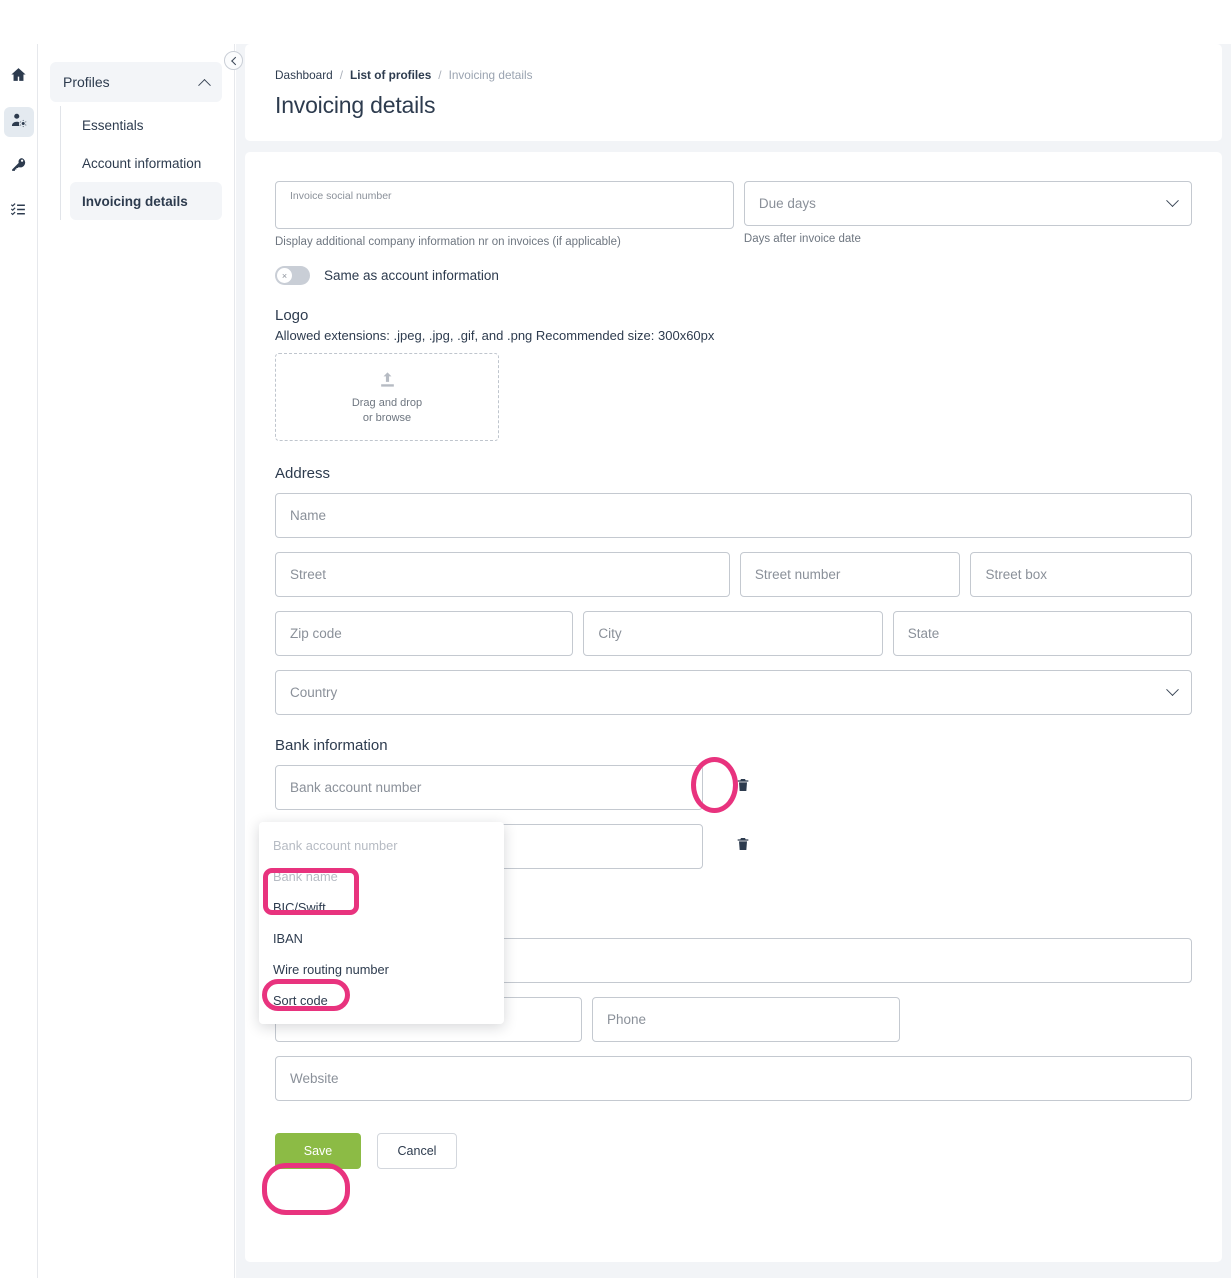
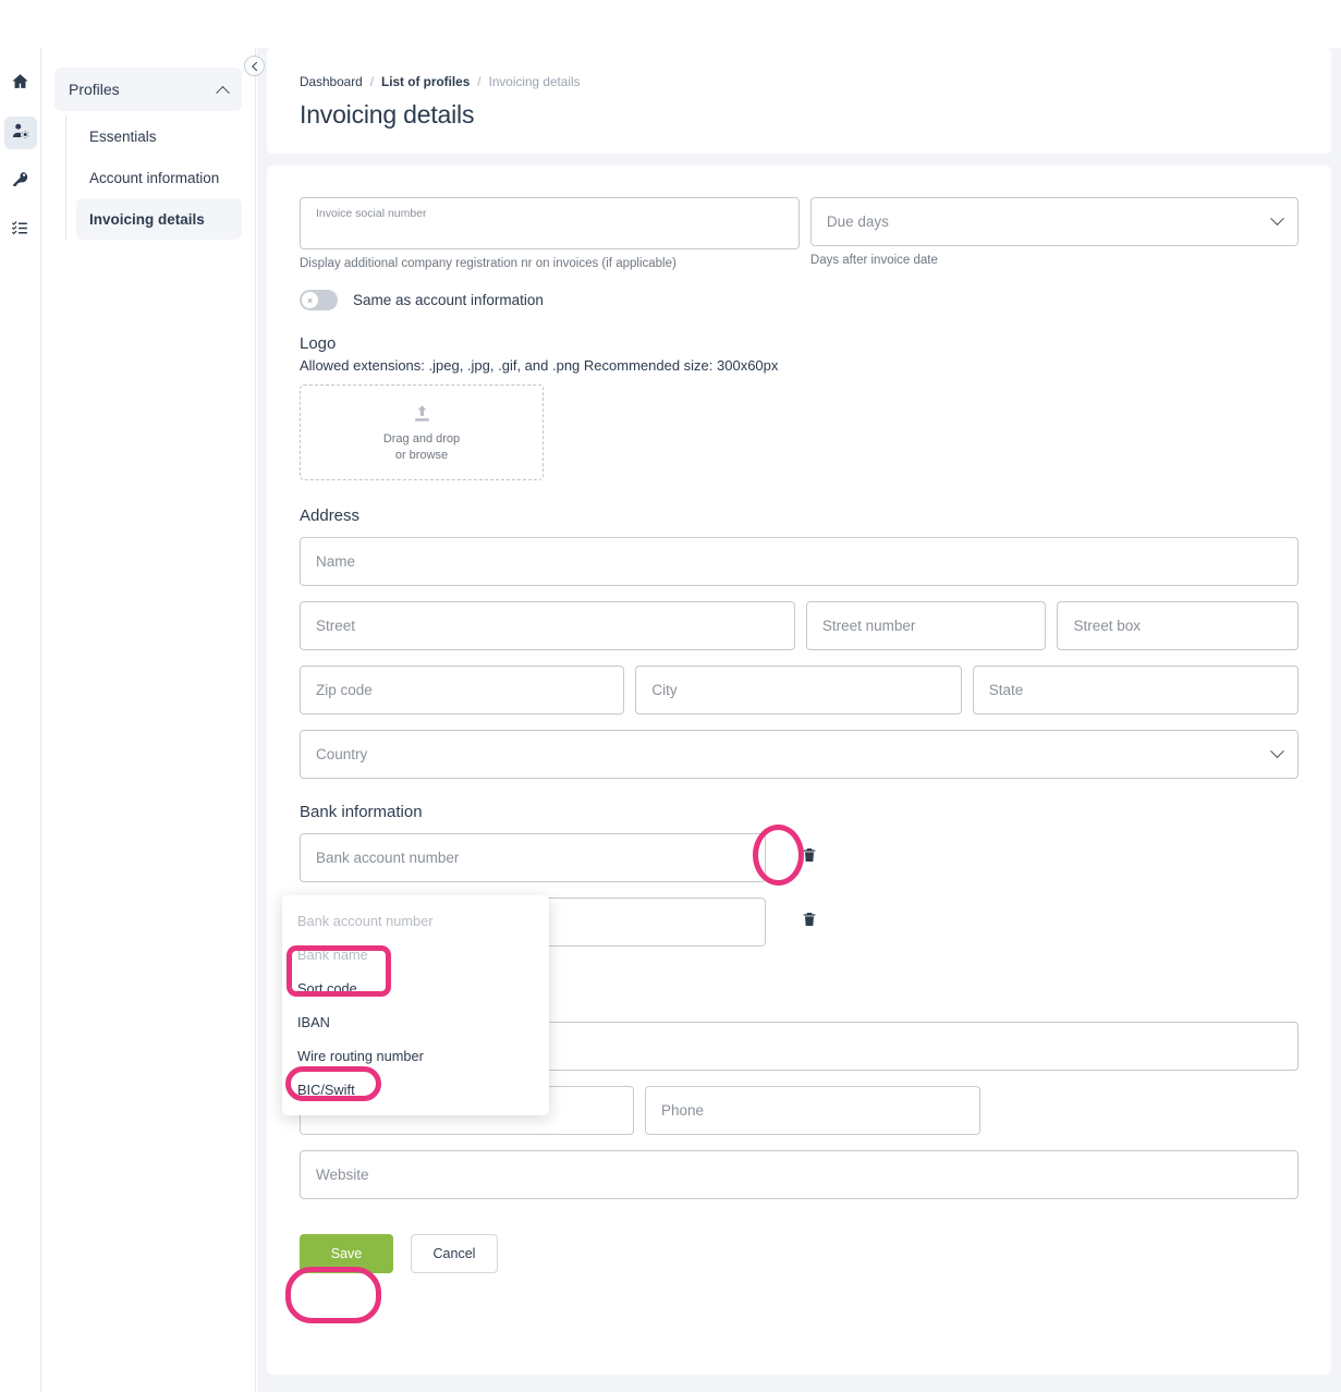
  Profiles
  Essentials
  Account information
  Invoicing details
  Dashboard
  /
  List of profiles
  /
  Invoicing details
  Invoicing details
  Invoice social number
- Display additional company information nr on invoices (if applicable)
+ Display additional company registration nr on invoices (if applicable)
  Due days
  Days after invoice date
  ×
  Same as account information
  Logo
  Allowed extensions: .jpeg, .jpg, .gif, and .png Recommended size: 300x60px
  Drag and drop
  or browse
  Address
  Name
  Street
  Street number
  Street box
  Zip code
  City
  State
  Country
  Bank information
  Bank account number
  Phone
  Website
  Save
  Cancel
  Bank account number
  Bank name
- BIC/Swift
+ Sort code
  IBAN
  Wire routing number
- Sort code
+ BIC/Swift
